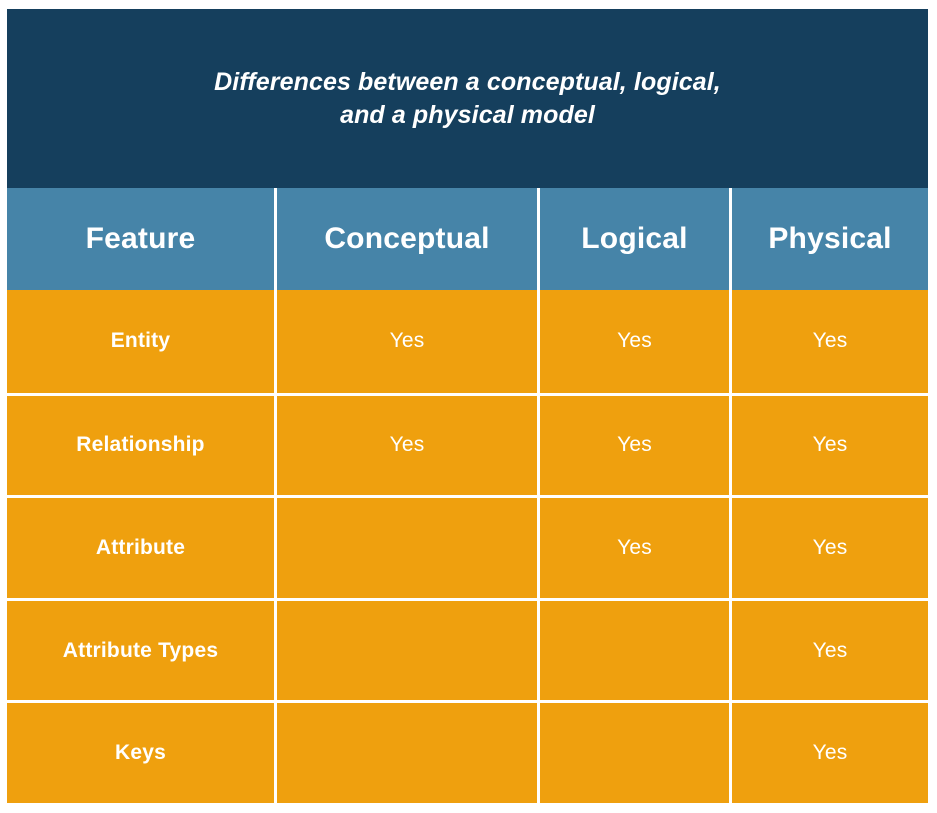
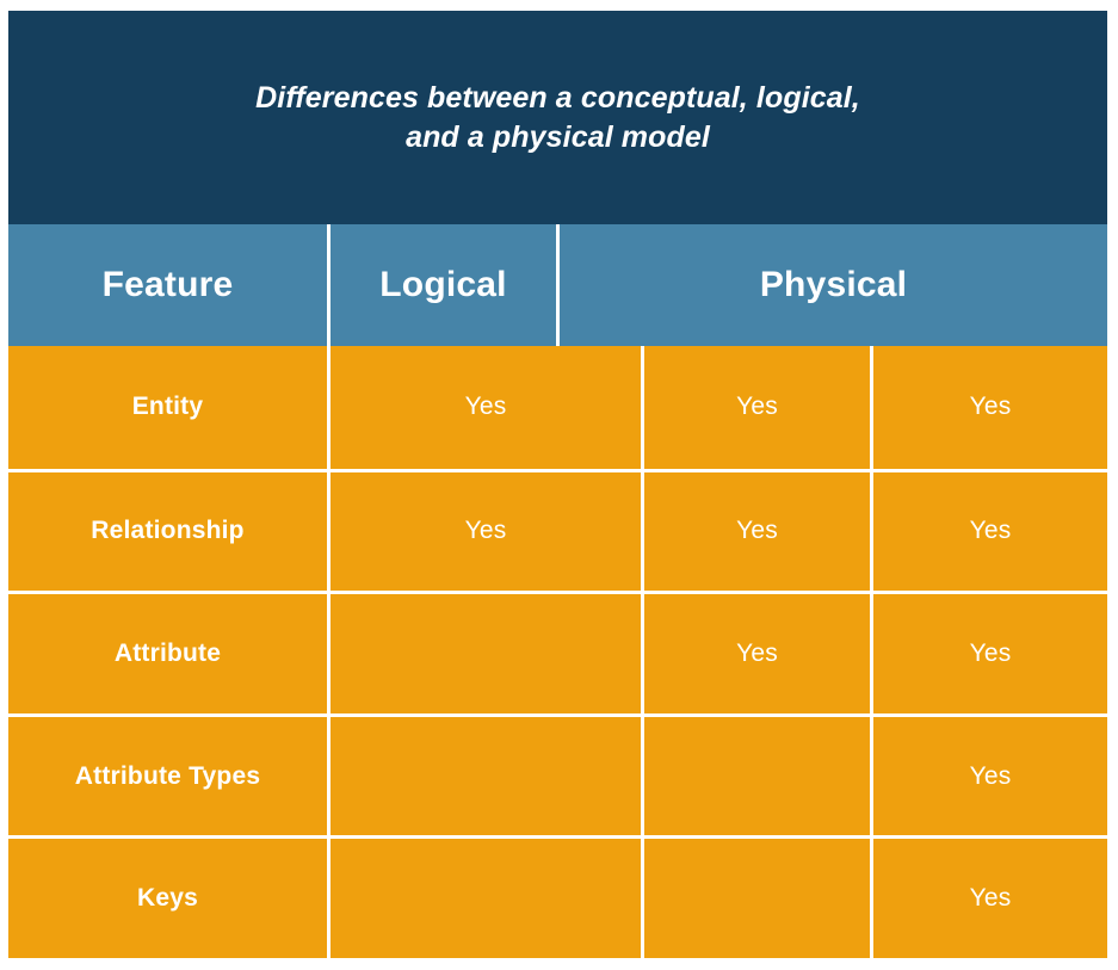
  Differences between a conceptual, logical,
  and a physical model
  Feature
- Conceptual
  Logical
  Physical
  Entity
  Yes
  Yes
  Yes
  Relationship
  Yes
  Yes
  Yes
  Attribute
  Yes
  Yes
  Attribute Types
  Yes
  Keys
  Yes
